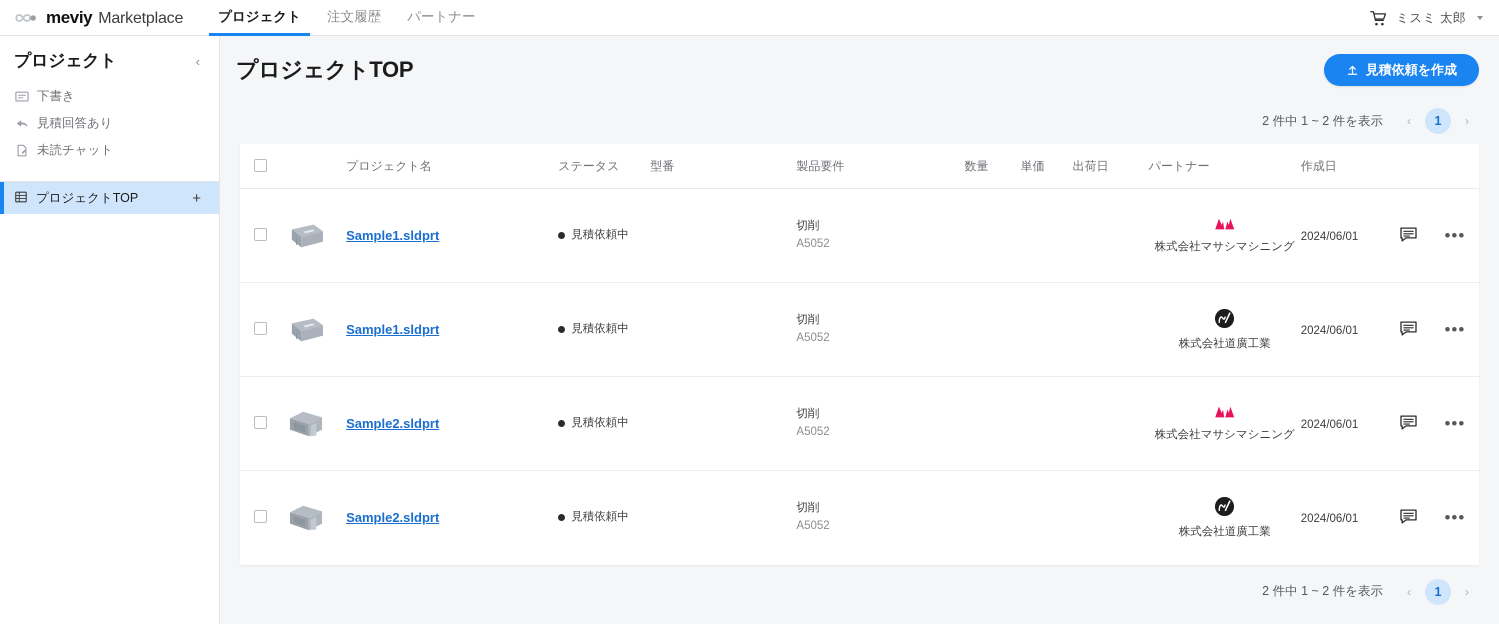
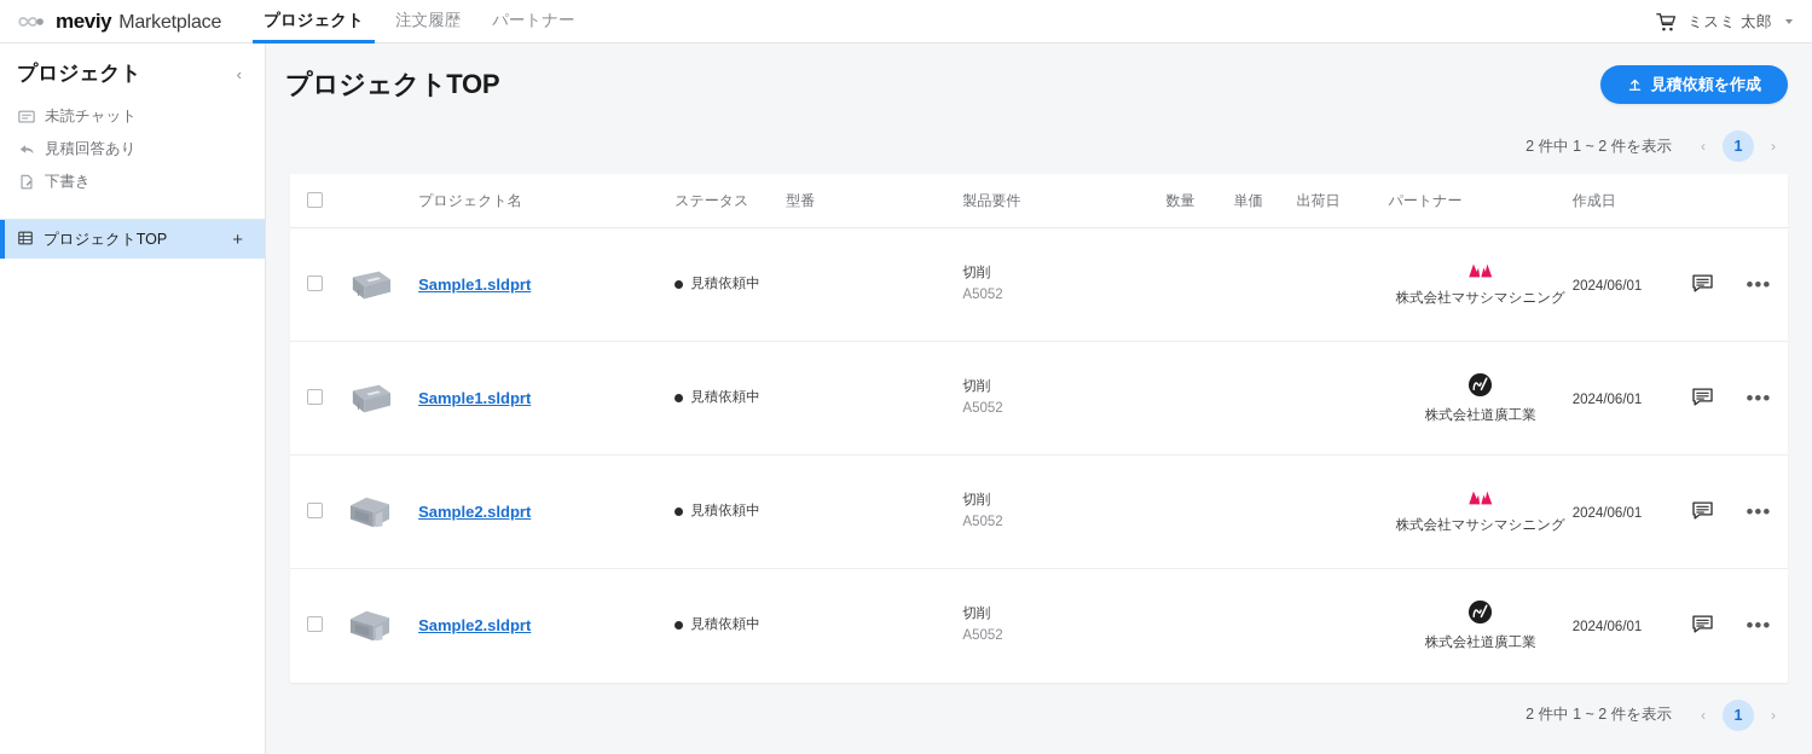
  meviy
  Marketplace
  プロジェクト
  注文履歴
  パートナー
  ミスミ 太郎
  プロジェクト
  ‹
- 下書き
+ 未読チャット
  見積回答あり
- 未読チャット
+ 下書き
  プロジェクトTOP
  +
  プロジェクトTOP
  見積依頼を作成
  2 件中 1 ~ 2 件を表示
  ‹
  1
  ›
  		プロジェクト名	ステータス	型番	製品要件	数量	単価	出荷日	パートナー	作成日
  		Sample1.sldprt	見積依頼中		切削 A5052				株式会社マサシマシニング	2024/06/01		•••
  		Sample1.sldprt	見積依頼中		切削 A5052				株式会社道廣工業	2024/06/01		•••
  		Sample2.sldprt	見積依頼中		切削 A5052				株式会社マサシマシニング	2024/06/01		•••
  		Sample2.sldprt	見積依頼中		切削 A5052				株式会社道廣工業	2024/06/01		•••
  2 件中 1 ~ 2 件を表示
  ‹
  1
  ›
